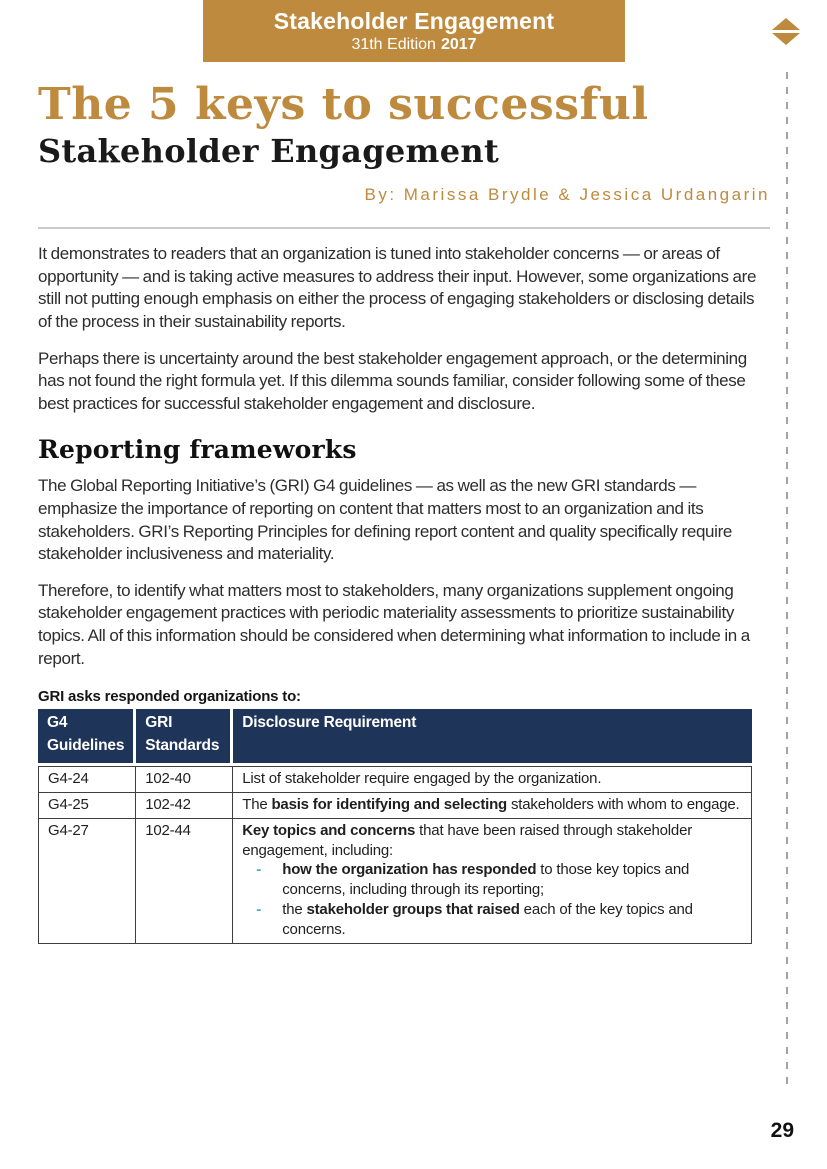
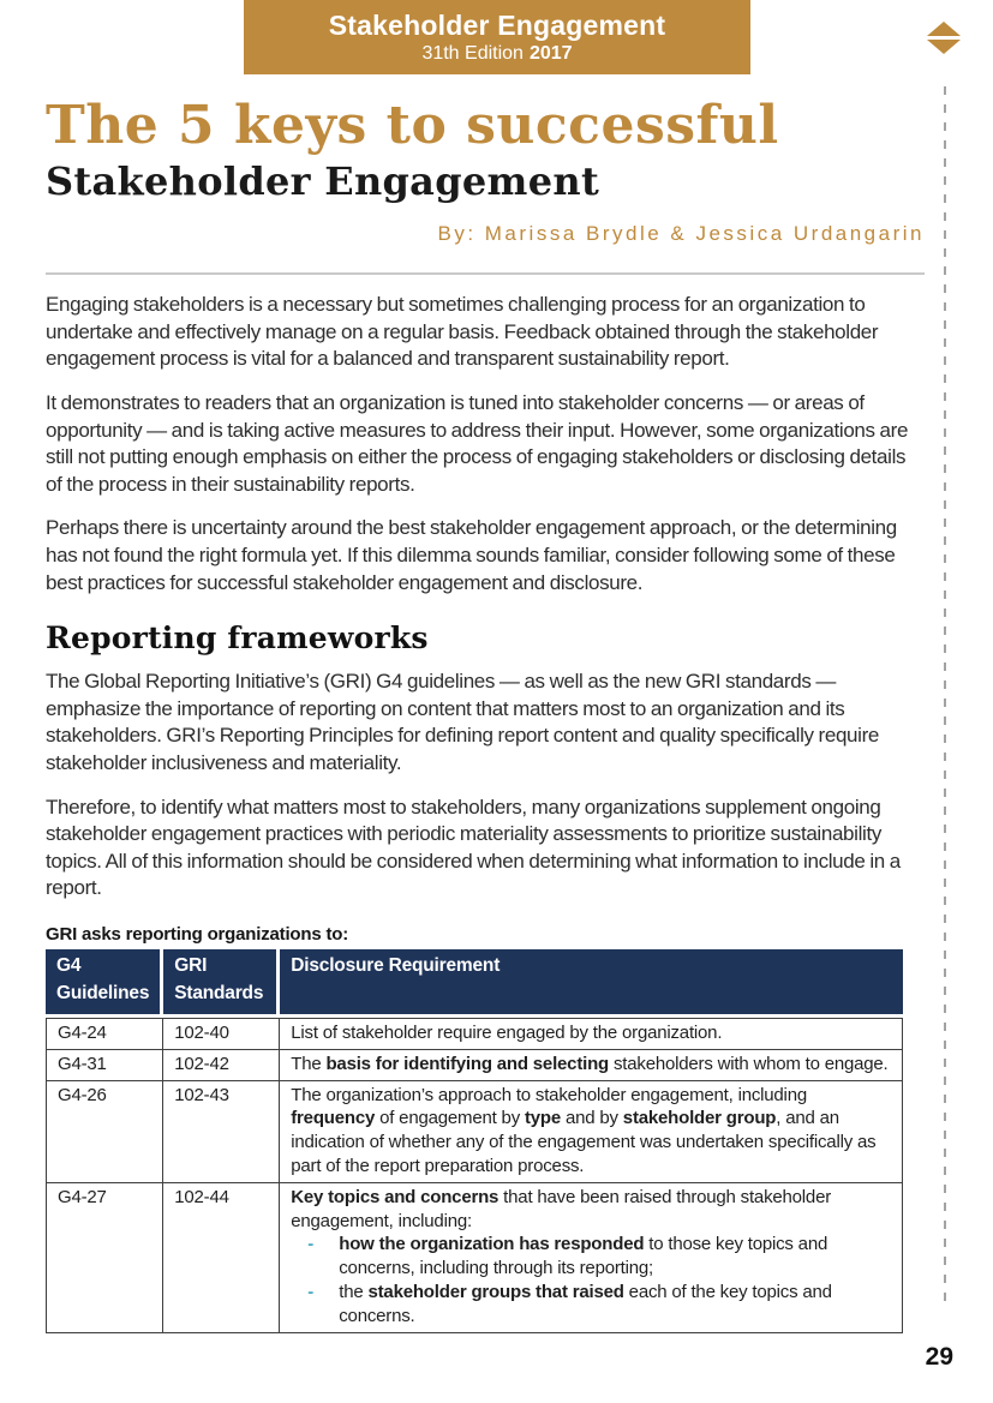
  Stakeholder Engagement
  31th Edition 2017
  The 5 keys to successful
  Stakeholder Engagement
  By: Marissa Brydle & Jessica Urdangarin
+ Engaging stakeholders is a necessary but sometimes challenging process for an organization to undertake and effectively manage on a regular basis. Feedback obtained through the stakeholder engagement process is vital for a balanced and transparent sustainability report.
  It demonstrates to readers that an organization is tuned into stakeholder concerns — or areas of opportunity — and is taking active measures to address their input. However, some organizations are still not putting enough emphasis on either the process of engaging stakeholders or disclosing details of the process in their sustainability reports.
  Perhaps there is uncertainty around the best stakeholder engagement approach, or the determining has not found the right formula yet. If this dilemma sounds familiar, consider following some of these best practices for successful stakeholder engagement and disclosure.
  Reporting frameworks
  The Global Reporting Initiative’s (GRI) G4 guidelines — as well as the new GRI standards — emphasize the importance of reporting on content that matters most to an organization and its stakeholders. GRI’s Reporting Principles for defining report content and quality specifically require stakeholder inclusiveness and materiality.
  Therefore, to identify what matters most to stakeholders, many organizations supplement ongoing stakeholder engagement practices with periodic materiality assessments to prioritize sustainability topics. All of this information should be considered when determining what information to include in a report.
- GRI asks responded organizations to:
+ GRI asks reporting organizations to:
  G4Guidelines	GRIStandards	Disclosure Requirement
  G4-24	102-40	List of stakeholder require engaged by the organization.
- G4-25	102-42	The basis for identifying and selecting stakeholders with whom to engage.
+ G4-31	102-42	The basis for identifying and selecting stakeholders with whom to engage.
+ G4-26	102-43	The organization’s approach to stakeholder engagement, including frequency of engagement by type and by stakeholder group, and an indication of whether any of the engagement was undertaken specifically as part of the report preparation process.
  G4-27	102-44	Key topics and concerns that have been raised through stakeholder engagement, including:- how the organization has responded to those key topics and concerns, including through its reporting;- the stakeholder groups that raised each of the key topics and concerns.
  29
